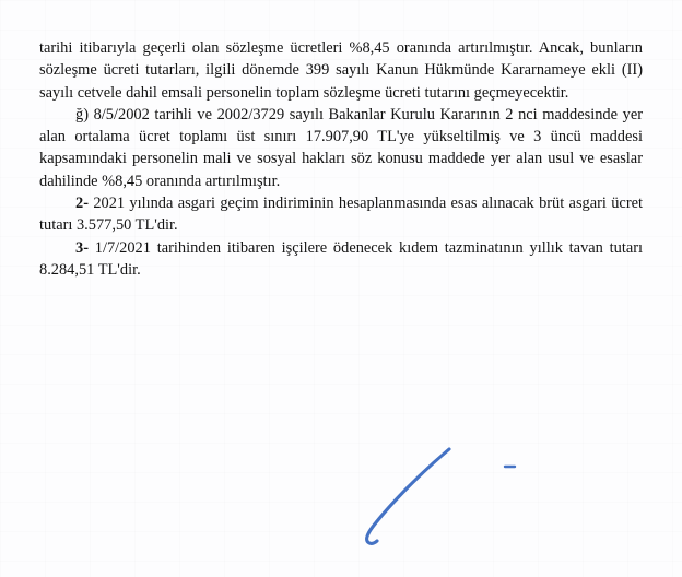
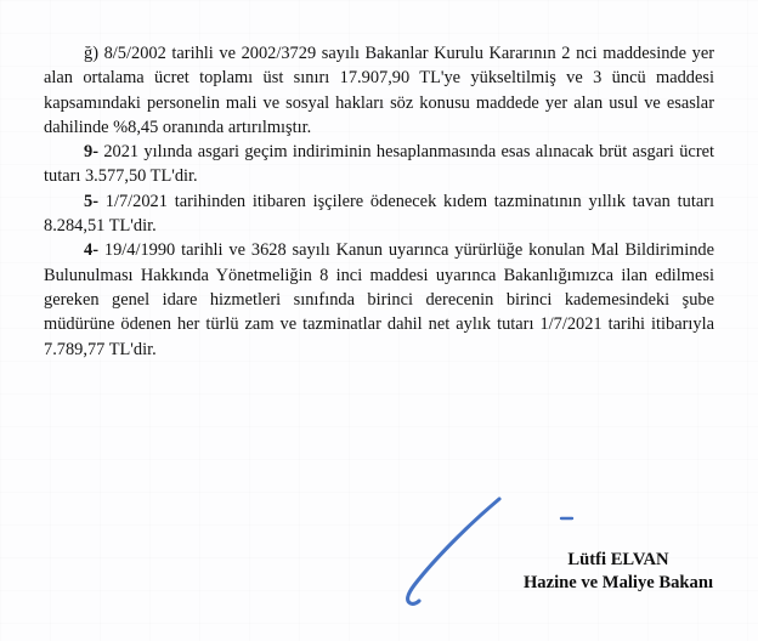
- tarihi itibarıyla geçerli olan sözleşme ücretleri %8,45 oranında artırılmıştır. Ancak, bunların sözleşme ücreti tutarları, ilgili dönemde 399 sayılı Kanun Hükmünde Kararnameye ekli (II) sayılı cetvele dahil emsali personelin toplam sözleşme ücreti tutarını geçmeyecektir.
  ğ) 8/5/2002 tarihli ve 2002/3729 sayılı Bakanlar Kurulu Kararının 2 nci maddesinde yer alan ortalama ücret toplamı üst sınırı 17.907,90 TL'ye yükseltilmiş ve 3 üncü maddesi kapsamındaki personelin mali ve sosyal hakları söz konusu maddede yer alan usul ve esaslar dahilinde %8,45 oranında artırılmıştır.
- 2- 2021 yılında asgari geçim indiriminin hesaplanmasında esas alınacak brüt asgari ücret tutarı 3.577,50 TL'dir.
+ 9- 2021 yılında asgari geçim indiriminin hesaplanmasında esas alınacak brüt asgari ücret tutarı 3.577,50 TL'dir.
- 3- 1/7/2021 tarihinden itibaren işçilere ödenecek kıdem tazminatının yıllık tavan tutarı 8.284,51 TL'dir.
+ 5- 1/7/2021 tarihinden itibaren işçilere ödenecek kıdem tazminatının yıllık tavan tutarı 8.284,51 TL'dir.
+ 4- 19/4/1990 tarihli ve 3628 sayılı Kanun uyarınca yürürlüğe konulan Mal Bildiriminde Bulunulması Hakkında Yönetmeliğin 8 inci maddesi uyarınca Bakanlığımızca ilan edilmesi gereken genel idare hizmetleri sınıfında birinci derecenin birinci kademesindeki şube müdürüne ödenen her türlü zam ve tazminatlar dahil net aylık tutarı 1/7/2021 tarihi itibarıyla 7.789,77 TL'dir.
+ Lütfi ELVAN
+ Hazine ve Maliye Bakanı
